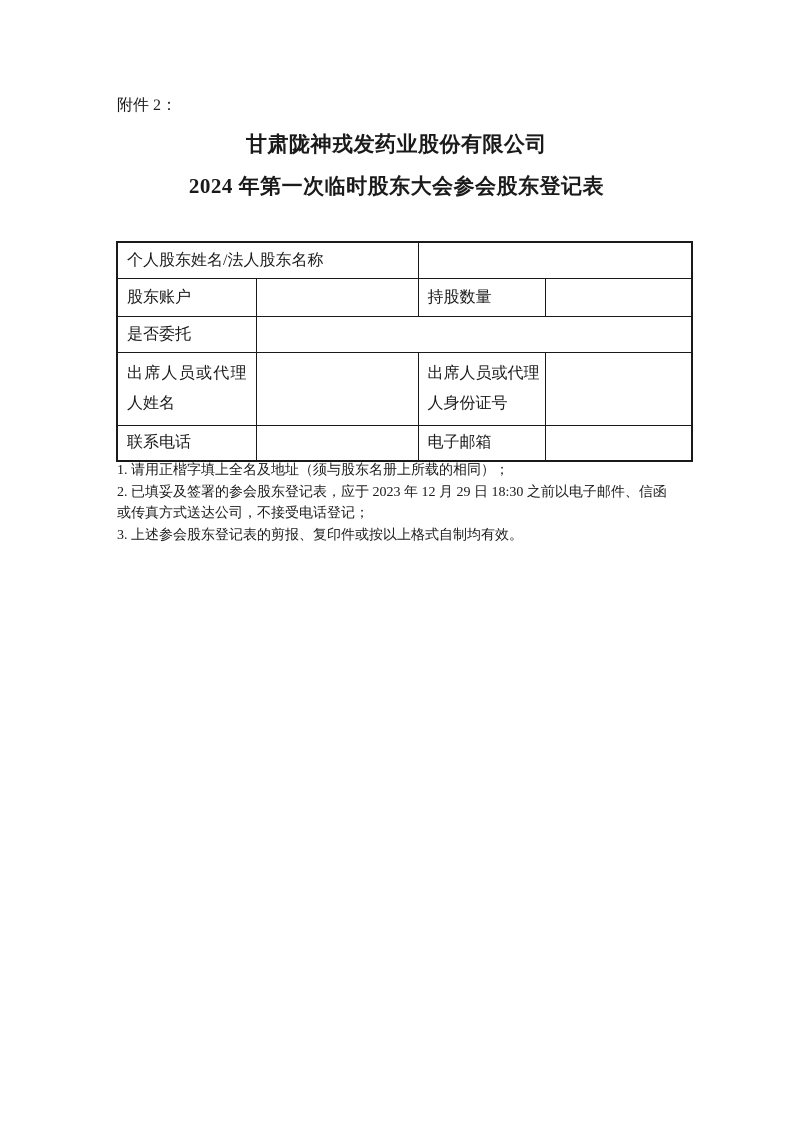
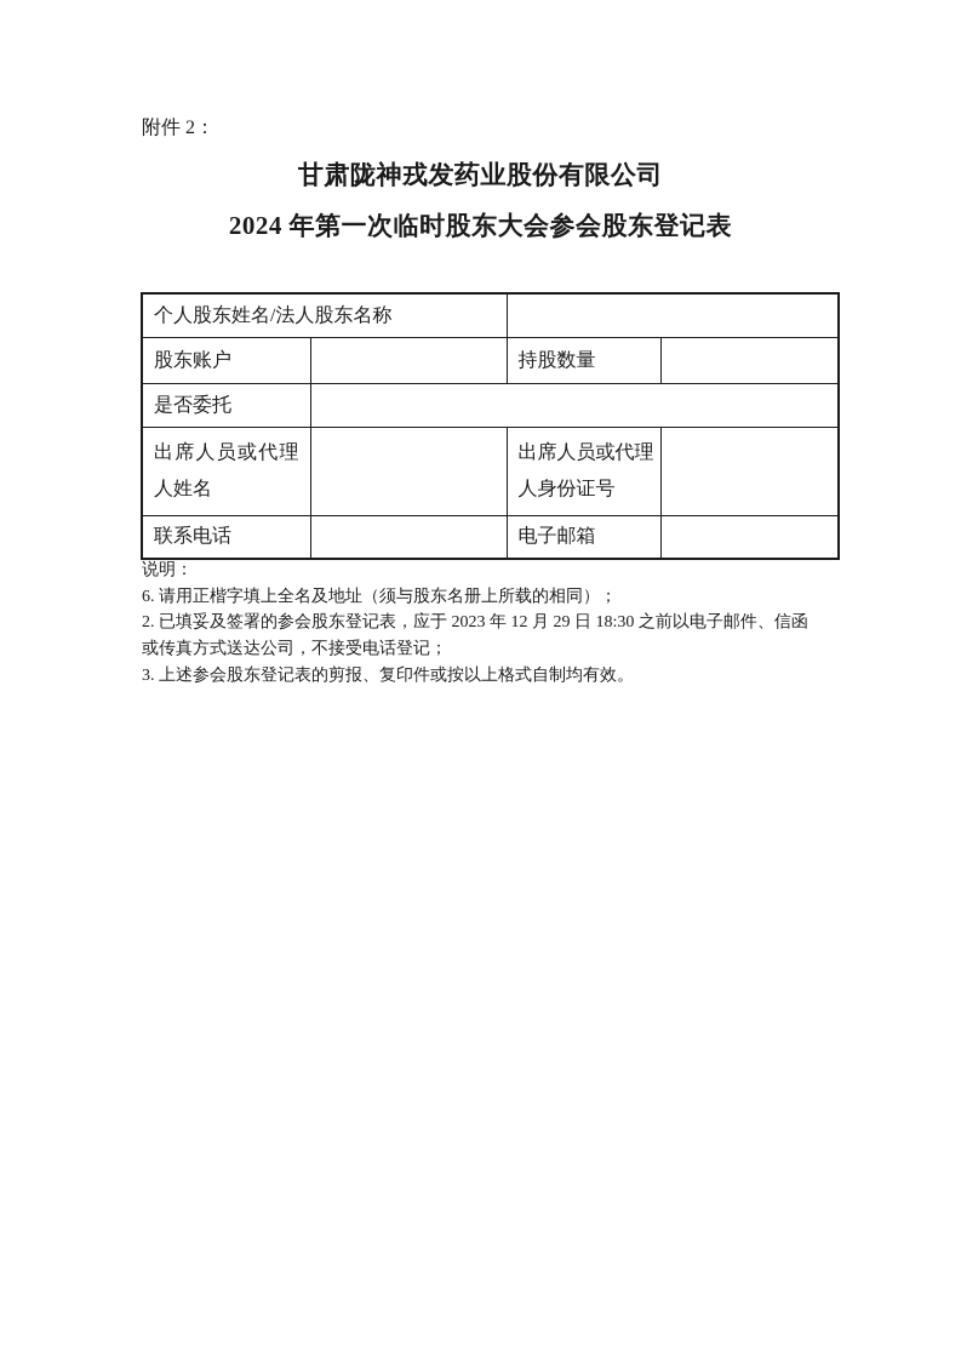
  附件 2：
  甘肃陇神戎发药业股份有限公司
  2024 年第一次临时股东大会参会股东登记表
  个人股东姓名/法人股东名称
  股东账户		持股数量
  是否委托
  出席人员或代理 人姓名		出席人员或代理 人身份证号
  联系电话		电子邮箱
+ 说明：
- 1. 请用正楷字填上全名及地址（须与股东名册上所载的相同）；
+ 6. 请用正楷字填上全名及地址（须与股东名册上所载的相同）；
  2. 已填妥及签署的参会股东登记表，应于 2023 年 12 月 29 日 18:30 之前以电子邮件、信函
  或传真方式送达公司，不接受电话登记；
  3. 上述参会股东登记表的剪报、复印件或按以上格式自制均有效。
